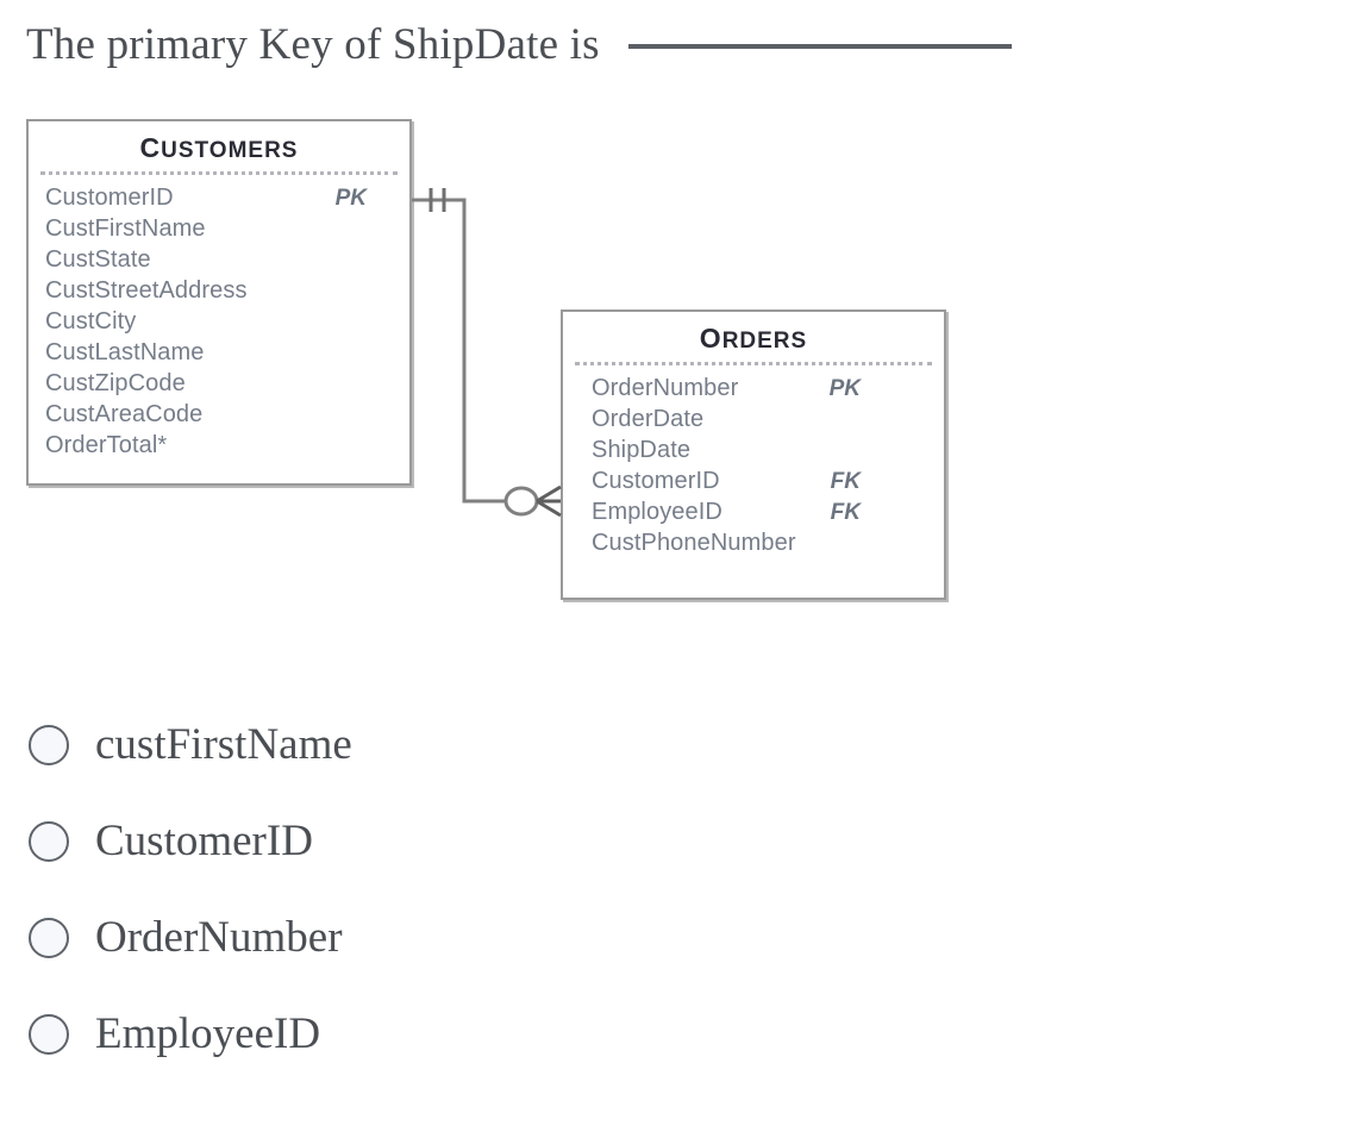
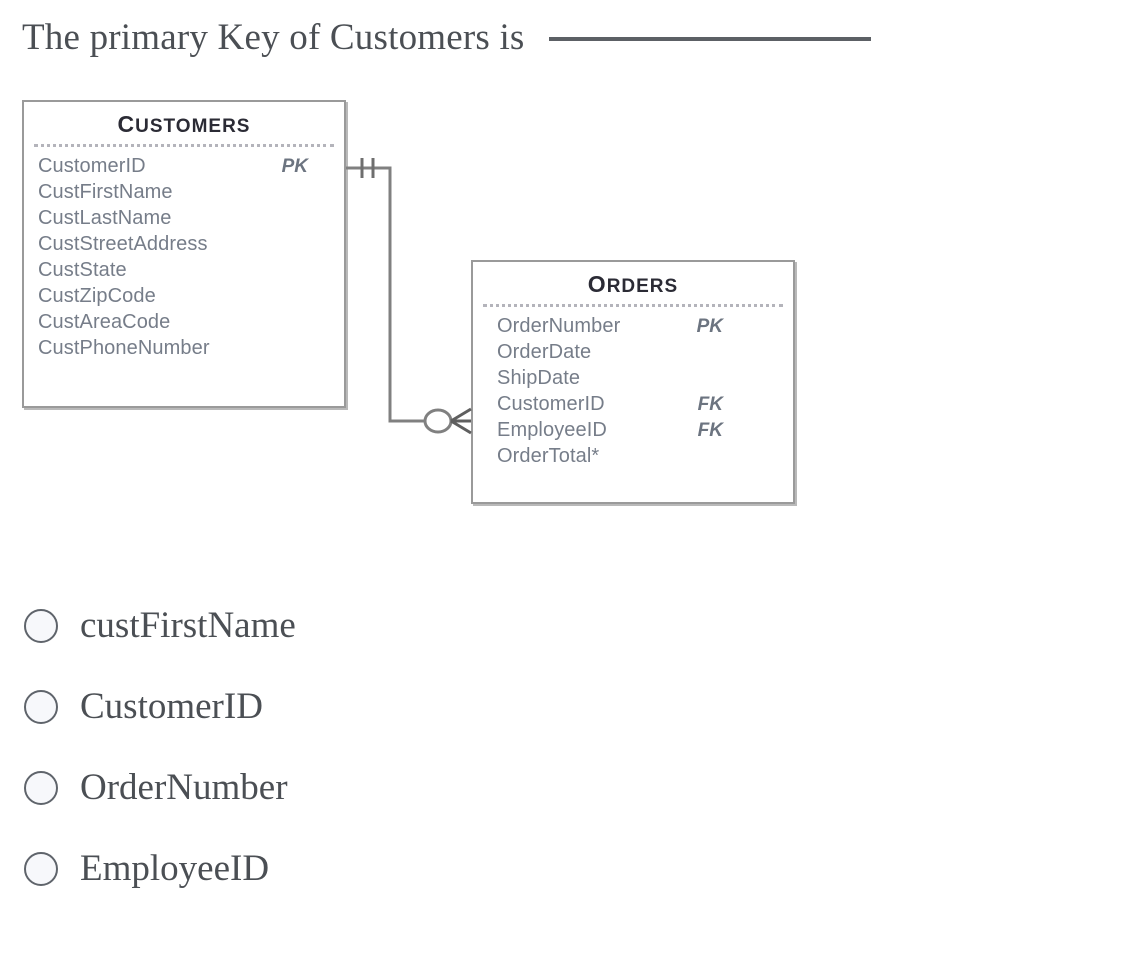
- The primary Key of ShipDate is
+ The primary Key of Customers is
  CUSTOMERS
  CustomerID
  PK
  CustFirstName
- CustState
+ CustLastName
  CustStreetAddress
- CustCity
- CustLastName
+ CustState
  CustZipCode
  CustAreaCode
- OrderTotal*
+ CustPhoneNumber
  ORDERS
  OrderNumber
  PK
  OrderDate
  ShipDate
  CustomerID
  FK
  EmployeeID
  FK
- CustPhoneNumber
+ OrderTotal*
  custFirstName
  CustomerID
  OrderNumber
  EmployeeID
